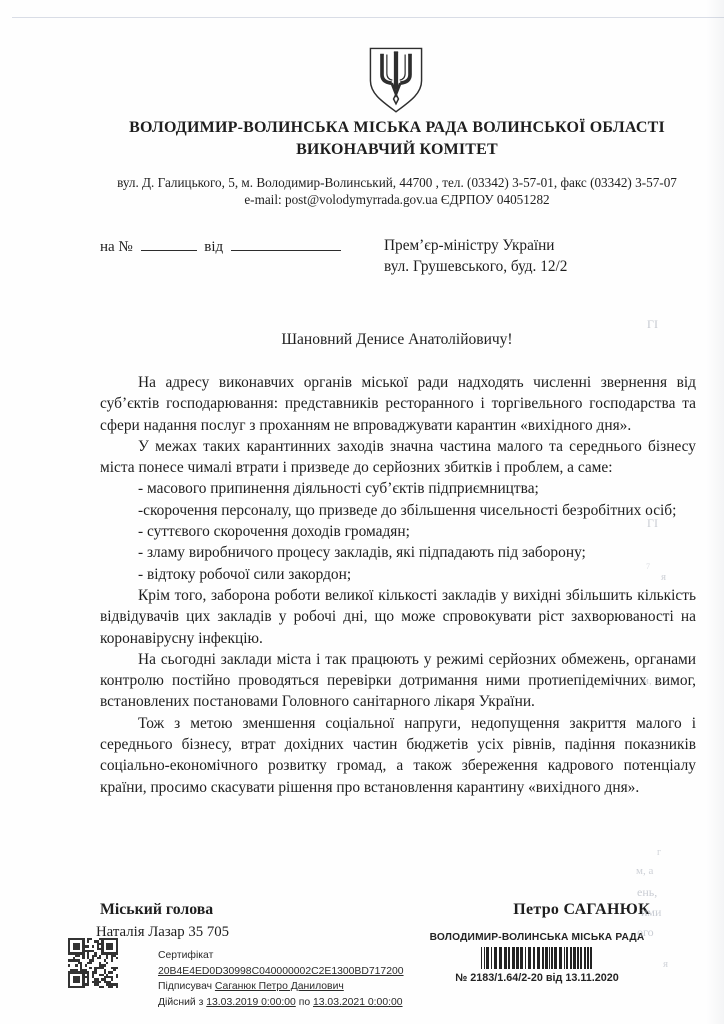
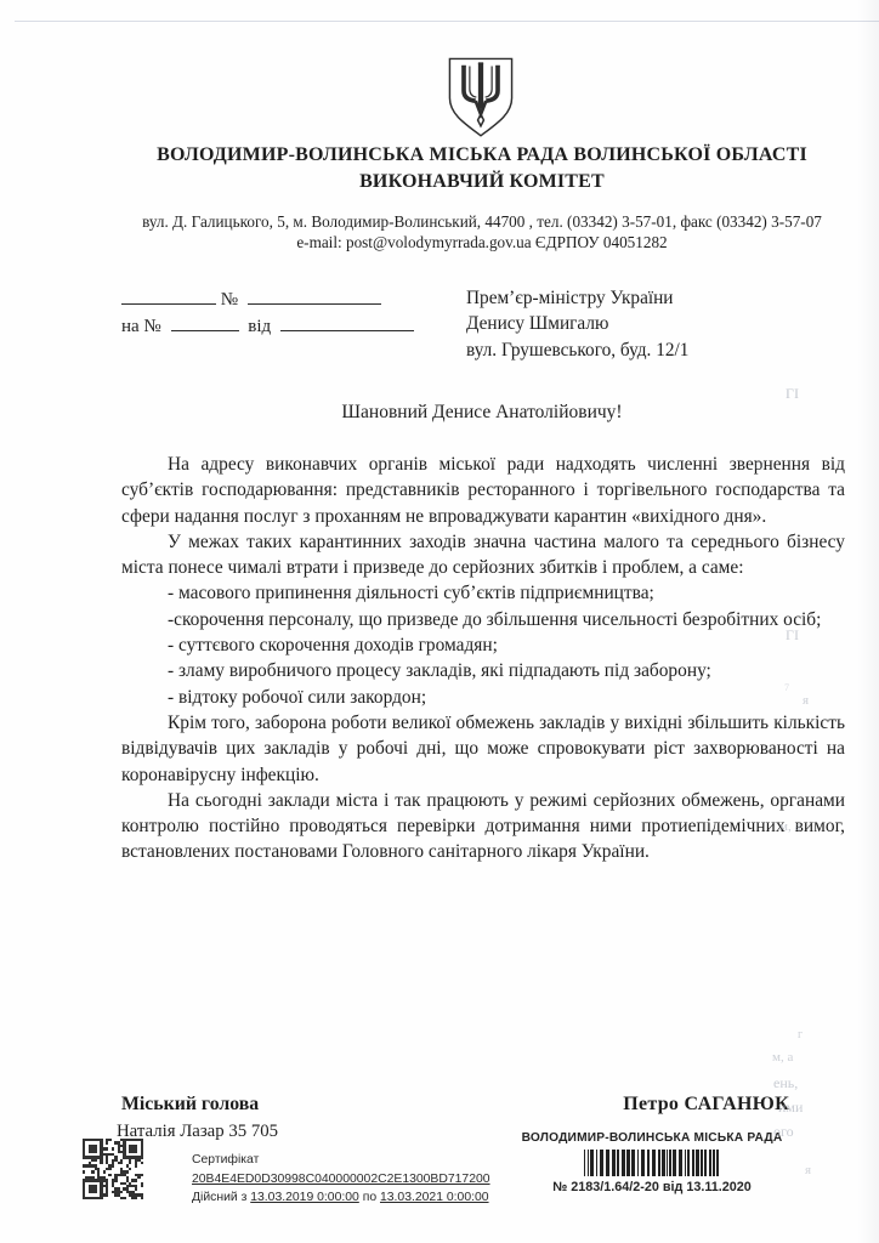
  ВОЛОДИМИР-ВОЛИНСЬКА МІСЬКА РАДА ВОЛИНСЬКОЇ ОБЛАСТІ
  ВИКОНАВЧИЙ КОМІТЕТ
  вул. Д. Галицького, 5, м. Володимир-Волинський, 44700 , тел. (03342) 3-57-01, факс (03342) 3-57-07
  e-mail: post@volodymyrrada.gov.ua ЄДРПОУ 04051282
+ №
  на № від
  Прем’єр-міністру України
+ Денису Шмигалю
- вул. Грушевського, буд. 12/2
+ вул. Грушевського, буд. 12/1
  Шановний Денисе Анатолійовичу!
  На адресу виконавчих органів міської ради надходять численні звернення від суб’єктів господарювання: представників ресторанного і торгівельного господарства та сфери надання послуг з проханням не впроваджувати карантин «вихідного дня».
  У межах таких карантинних заходів значна частина малого та середнього бізнесу міста понесе чималі втрати і призведе до серйозних збитків і проблем, а саме:
  - масового припинення діяльності суб’єктів підприємництва;
  -скорочення персоналу, що призведе до збільшення чисельності безробітних осіб;
  - суттєвого скорочення доходів громадян;
  - зламу виробничого процесу закладів, які підпадають під заборону;
  - відтоку робочої сили закордон;
- Крім того, заборона роботи великої кількості закладів у вихідні збільшить кількість відвідувачів цих закладів у робочі дні, що може спровокувати ріст захворюваності на коронавірусну інфекцію.
+ Крім того, заборона роботи великої обмежень закладів у вихідні збільшить кількість відвідувачів цих закладів у робочі дні, що може спровокувати ріст захворюваності на коронавірусну інфекцію.
  На сьогодні заклади міста і так працюють у режимі серйозних обмежень, органами контролю постійно проводяться перевірки дотримання ними протиепідемічних вимог, встановлених постановами Головного санітарного лікаря України.
- Тож з метою зменшення соціальної напруги, недопущення закриття малого і середнього бізнесу, втрат дохідних частин бюджетів усіх рівнів, падіння показників соціально-економічного розвитку громад, а також збереження кадрового потенціалу країни, просимо скасувати рішення про встановлення карантину «вихідного дня».
  Міський голова
  Наталія Лазар 35 705
  Петро САГАНЮК
  Сертифікат
  20B4E4ED0D30998C040000002C2E1300BD717200
- Підписувач Саганюк Петро Данилович
  Дійсний з 13.03.2019 0:00:00 по 13.03.2021 0:00:00
  ВОЛОДИМИР-ВОЛИНСЬКА МІСЬКА РАДА
  № 2183/1.64/2-20 від 13.11.2020
  ГІ
  17
  ГІ
  я
  м, а
  г
  м, а
  ень,
  ими
  ого
  я
